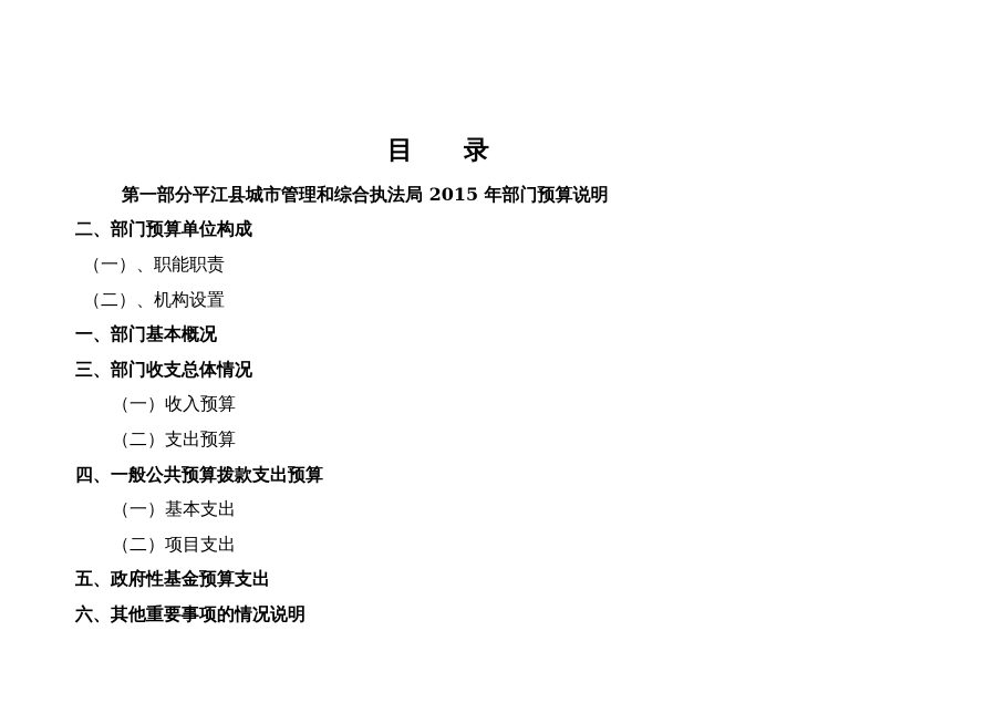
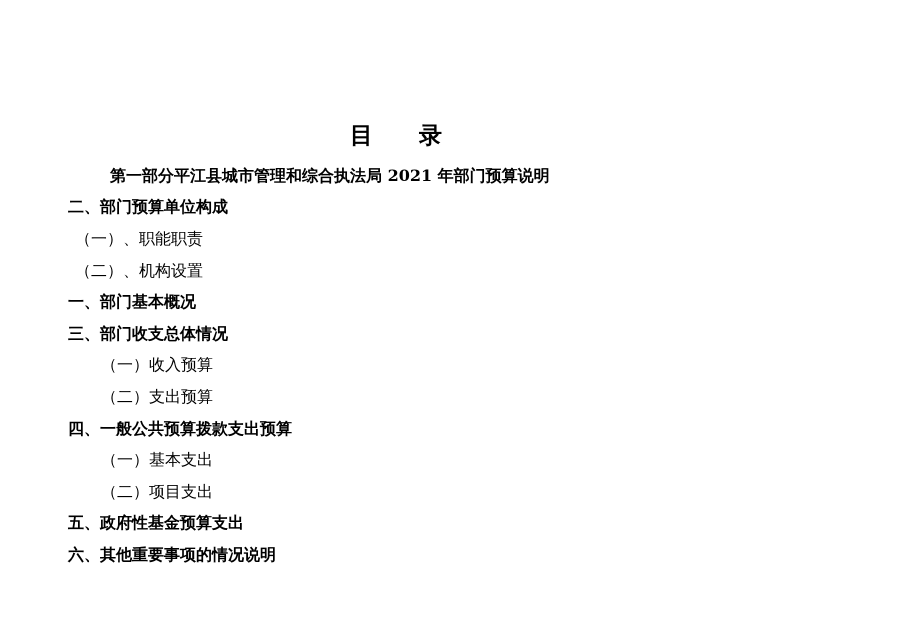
  目 录
- 第一部分平江县城市管理和综合执法局 2015 年部门预算说明
+ 第一部分平江县城市管理和综合执法局 2021 年部门预算说明
  二、部门预算单位构成
  （一）、职能职责
  （二）、机构设置
  一、部门基本概况
  三、部门收支总体情况
  （一）收入预算
  （二）支出预算
  四、一般公共预算拨款支出预算
  （一）基本支出
  （二）项目支出
  五、政府性基金预算支出
  六、其他重要事项的情况说明
